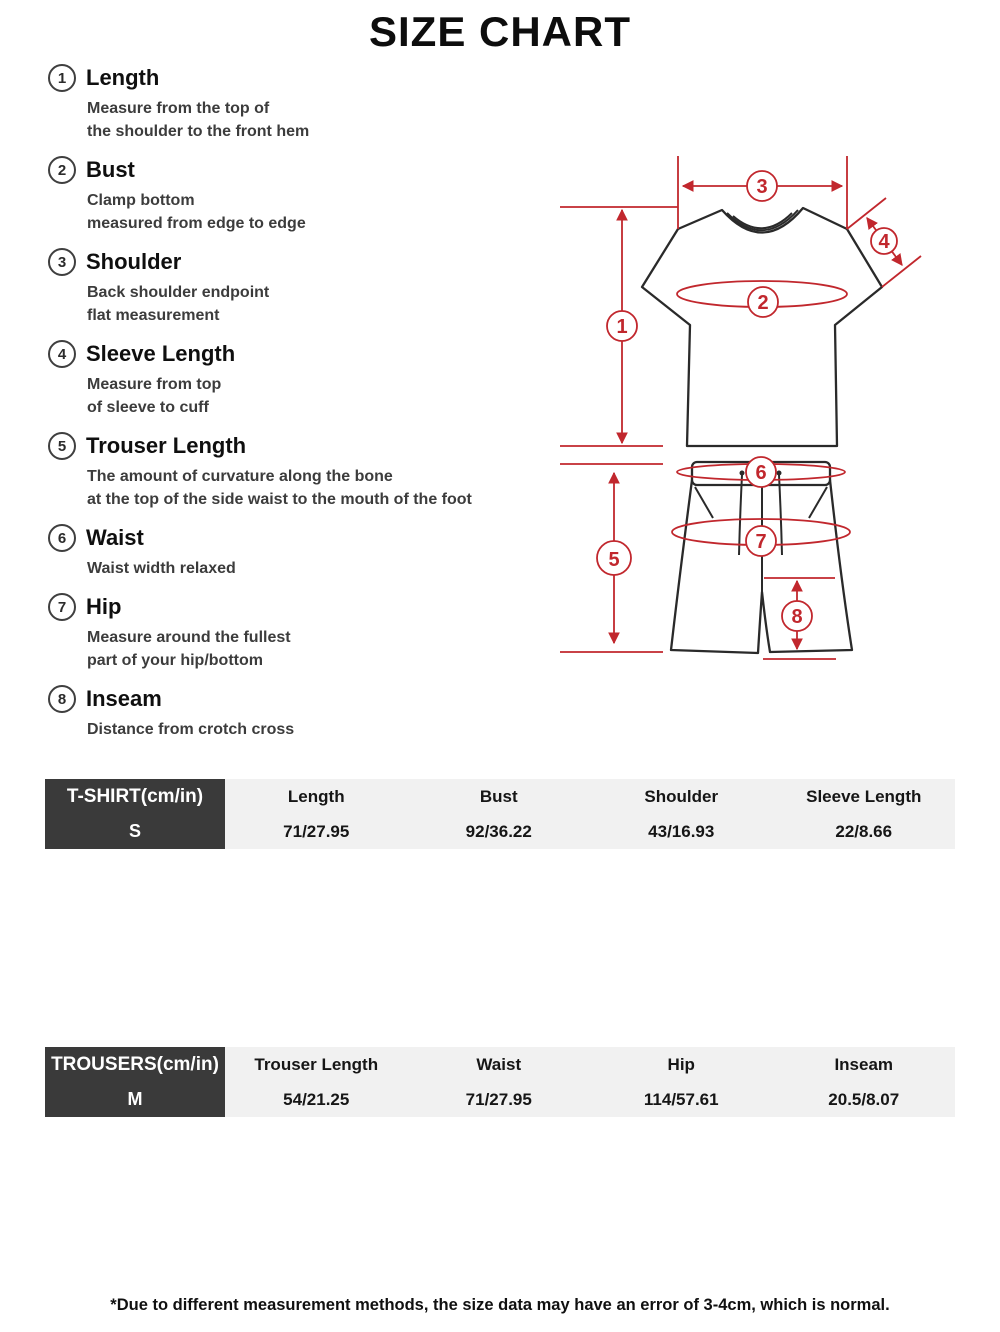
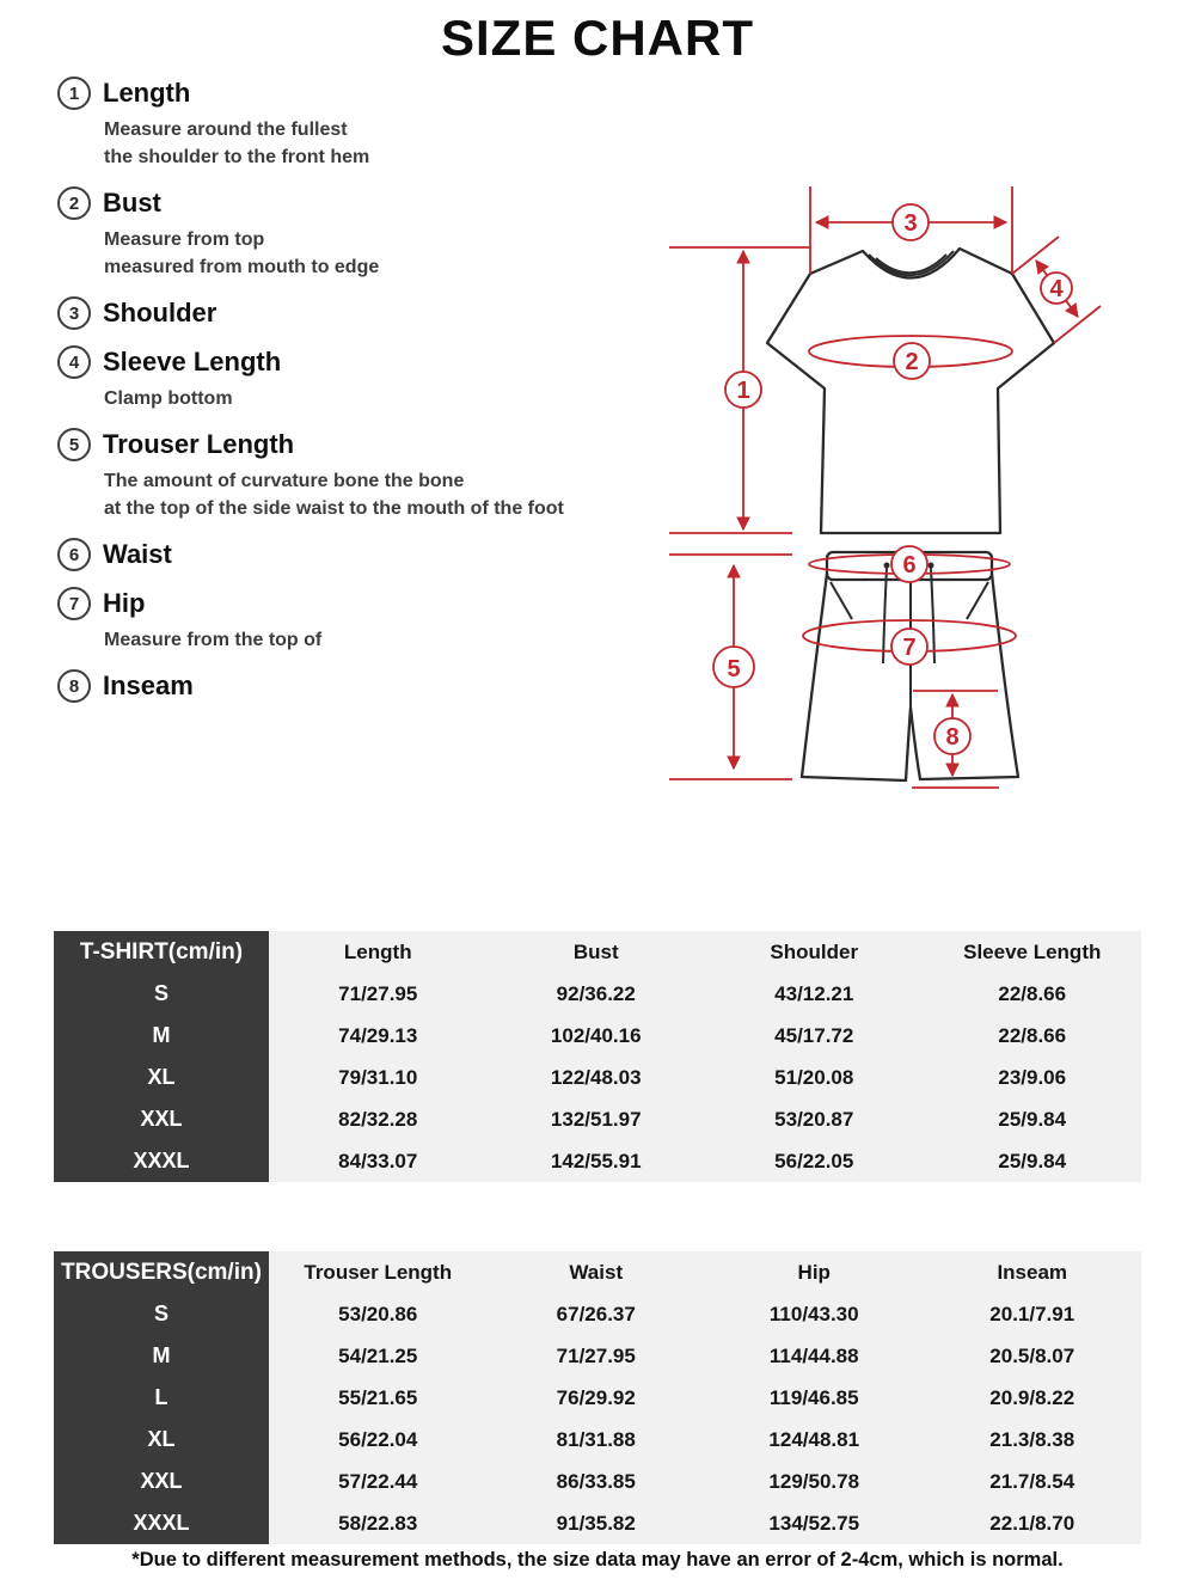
  SIZE CHART
  1
  Length
- Measure from the top of
+ Measure around the fullest
  the shoulder to the front hem
  2
  Bust
- Clamp bottom
+ Measure from top
- measured from edge to edge
+ measured from mouth to edge
  3
  Shoulder
- Back shoulder endpoint
- flat measurement
  4
  Sleeve Length
- Measure from top
+ Clamp bottom
- of sleeve to cuff
  5
  Trouser Length
- The amount of curvature along the bone
+ The amount of curvature bone the bone
  at the top of the side waist to the mouth of the foot
  6
  Waist
- Waist width relaxed
  7
  Hip
- Measure around the fullest
+ Measure from the top of
- part of your hip/bottom
  8
  Inseam
- Distance from crotch cross
  1
  2
  3
  4
  5
  6
  7
  8
  T-SHIRT(cm/in)	Length	Bust	Shoulder	Sleeve Length
- S	71/27.95	92/36.22	43/16.93	22/8.66
+ S	71/27.95	92/36.22	43/12.21	22/8.66
+ M	74/29.13	102/40.16	45/17.72	22/8.66
+ XL	79/31.10	122/48.03	51/20.08	23/9.06
+ XXL	82/32.28	132/51.97	53/20.87	25/9.84
+ XXXL	84/33.07	142/55.91	56/22.05	25/9.84
  TROUSERS(cm/in)	Trouser Length	Waist	Hip	Inseam
+ S	53/20.86	67/26.37	110/43.30	20.1/7.91
- M	54/21.25	71/27.95	114/57.61	20.5/8.07
+ M	54/21.25	71/27.95	114/44.88	20.5/8.07
+ L	55/21.65	76/29.92	119/46.85	20.9/8.22
+ XL	56/22.04	81/31.88	124/48.81	21.3/8.38
+ XXL	57/22.44	86/33.85	129/50.78	21.7/8.54
+ XXXL	58/22.83	91/35.82	134/52.75	22.1/8.70
- *Due to different measurement methods, the size data may have an error of 3-4cm, which is normal.
+ *Due to different measurement methods, the size data may have an error of 2-4cm, which is normal.
